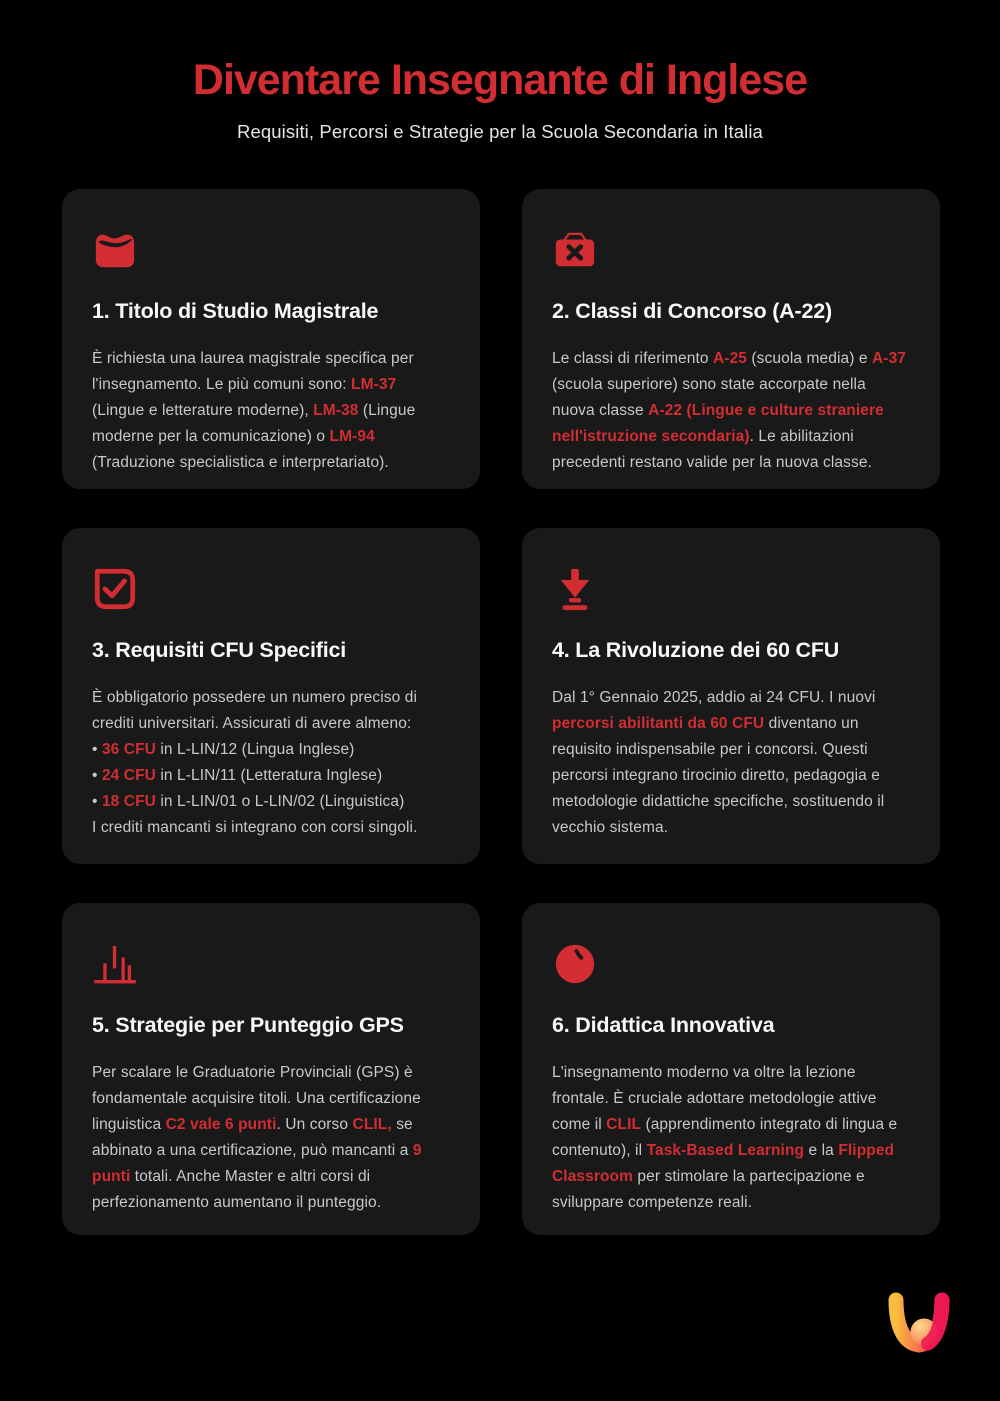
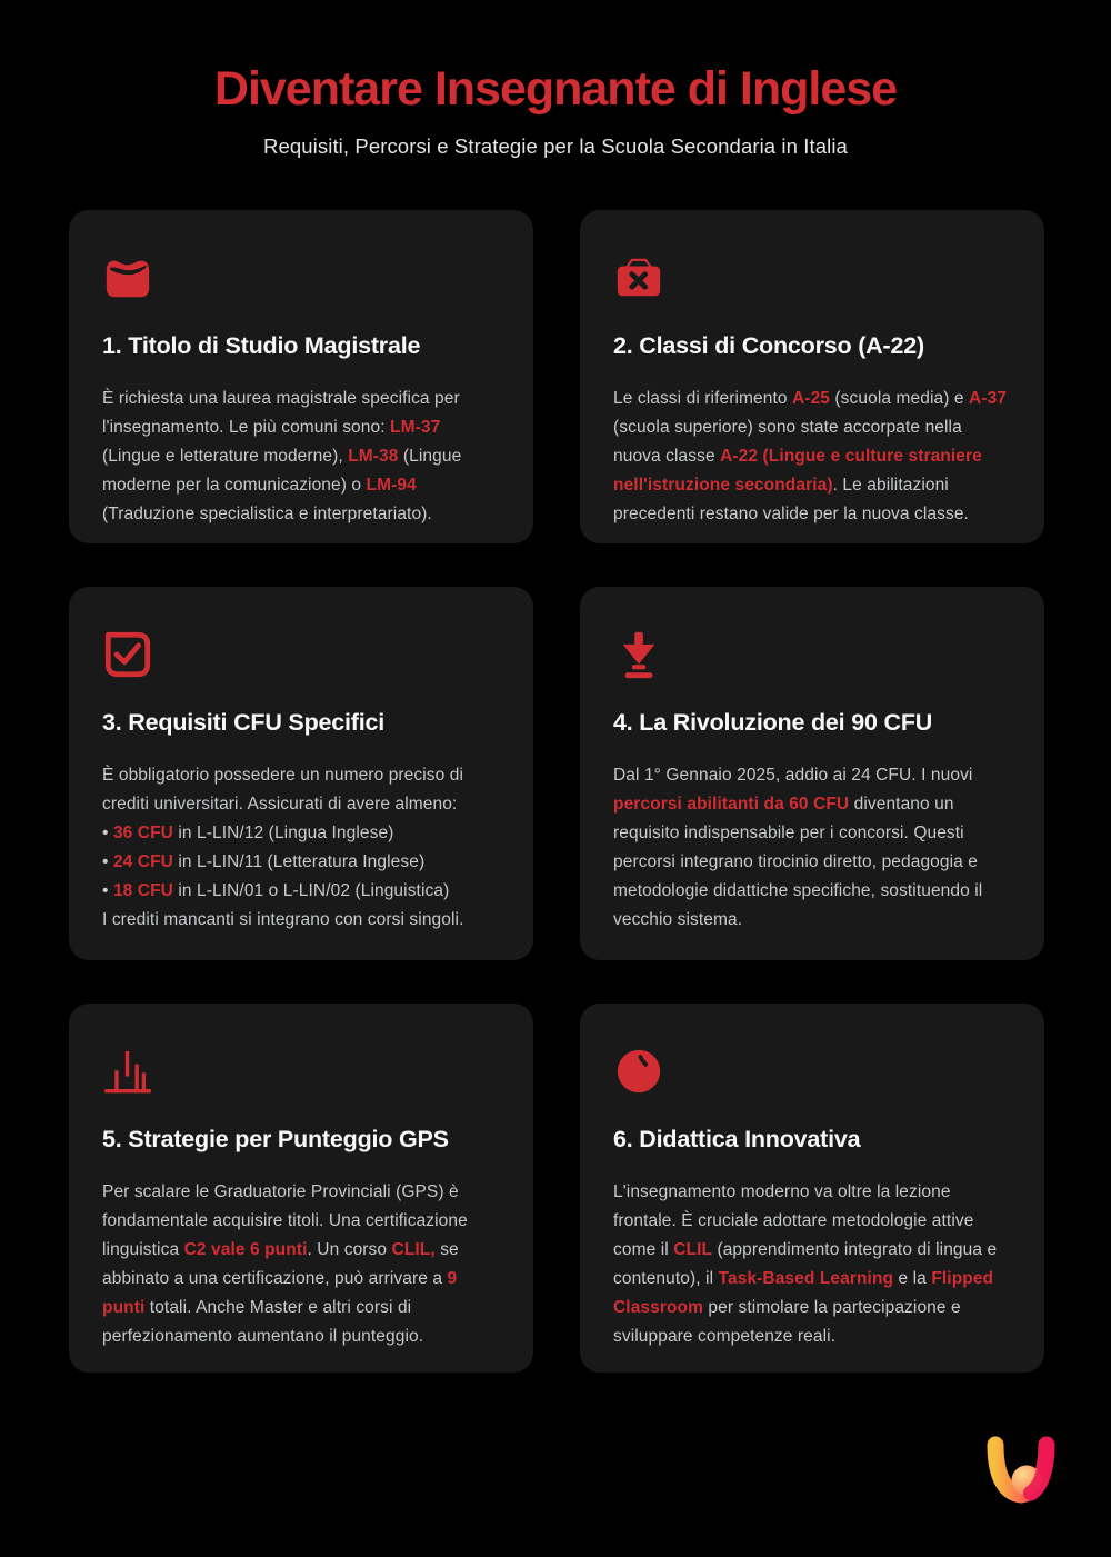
  Diventare Insegnante di Inglese
  Requisiti, Percorsi e Strategie per la Scuola Secondaria in Italia
  1. Titolo di Studio Magistrale
  È richiesta una laurea magistrale specifica per l'insegnamento. Le più comuni sono: LM-37 (Lingue e letterature moderne), LM-38 (Lingue moderne per la comunicazione) o LM-94 (Traduzione specialistica e interpretariato).
  2. Classi di Concorso (A-22)
  Le classi di riferimento A-25 (scuola media) e A-37 (scuola superiore) sono state accorpate nella nuova classe A-22 (Lingue e culture straniere nell'istruzione secondaria). Le abilitazioni precedenti restano valide per la nuova classe.
  3. Requisiti CFU Specifici
  È obbligatorio possedere un numero preciso di crediti universitari. Assicurati di avere almeno:
  • 36 CFU in L-LIN/12 (Lingua Inglese)
  • 24 CFU in L-LIN/11 (Letteratura Inglese)
  • 18 CFU in L-LIN/01 o L-LIN/02 (Linguistica)
  I crediti mancanti si integrano con corsi singoli.
- 4. La Rivoluzione dei 60 CFU
+ 4. La Rivoluzione dei 90 CFU
  Dal 1° Gennaio 2025, addio ai 24 CFU. I nuovi percorsi abilitanti da 60 CFU diventano un requisito indispensabile per i concorsi. Questi percorsi integrano tirocinio diretto, pedagogia e metodologie didattiche specifiche, sostituendo il vecchio sistema.
  5. Strategie per Punteggio GPS
- Per scalare le Graduatorie Provinciali (GPS) è fondamentale acquisire titoli. Una certificazione linguistica C2 vale 6 punti. Un corso CLIL, se abbinato a una certificazione, può mancanti a 9 punti totali. Anche Master e altri corsi di perfezionamento aumentano il punteggio.
+ Per scalare le Graduatorie Provinciali (GPS) è fondamentale acquisire titoli. Una certificazione linguistica C2 vale 6 punti. Un corso CLIL, se abbinato a una certificazione, può arrivare a 9 punti totali. Anche Master e altri corsi di perfezionamento aumentano il punteggio.
  6. Didattica Innovativa
  L'insegnamento moderno va oltre la lezione frontale. È cruciale adottare metodologie attive come il CLIL (apprendimento integrato di lingua e contenuto), il Task-Based Learning e la Flipped Classroom per stimolare la partecipazione e sviluppare competenze reali.
